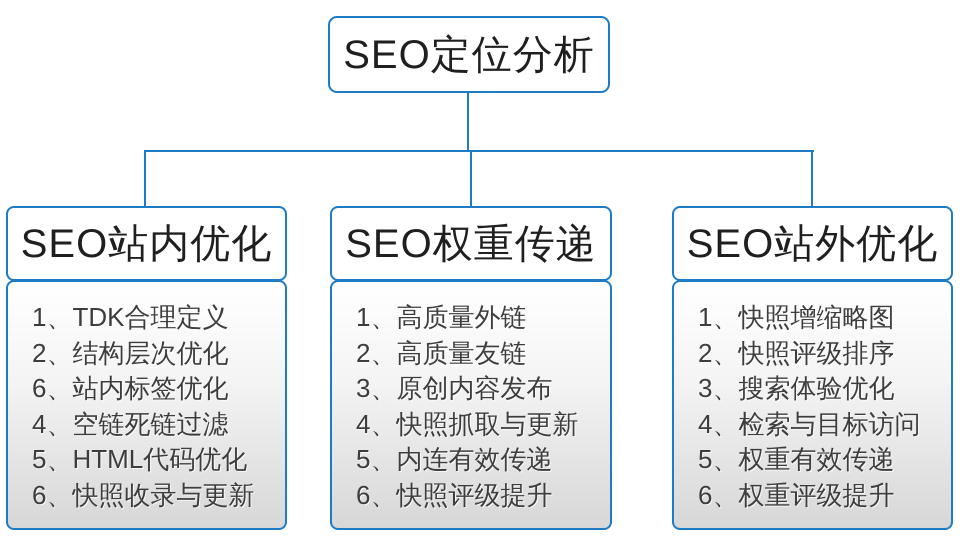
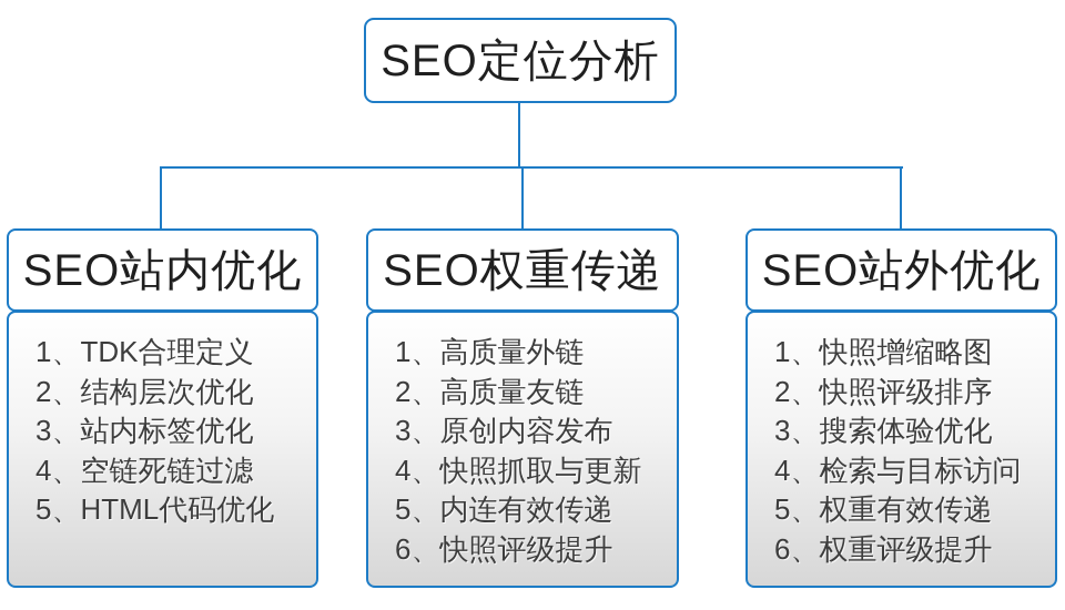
  SEO定位分析
  SEO站内优化
  1、TDK合理定义
  2、结构层次优化
- 6、站内标签优化
+ 3、站内标签优化
  4、空链死链过滤
  5、HTML代码优化
- 6、快照收录与更新
  SEO权重传递
  1、高质量外链
  2、高质量友链
  3、原创内容发布
  4、快照抓取与更新
  5、内连有效传递
  6、快照评级提升
  SEO站外优化
  1、快照增缩略图
  2、快照评级排序
  3、搜索体验优化
  4、检索与目标访问
  5、权重有效传递
  6、权重评级提升
